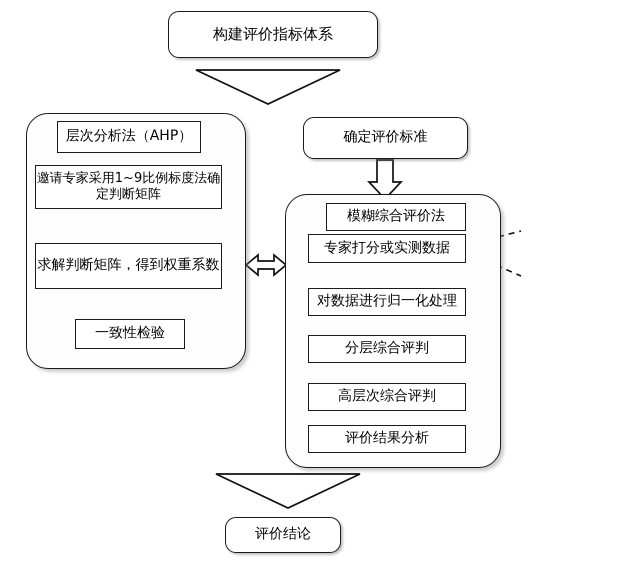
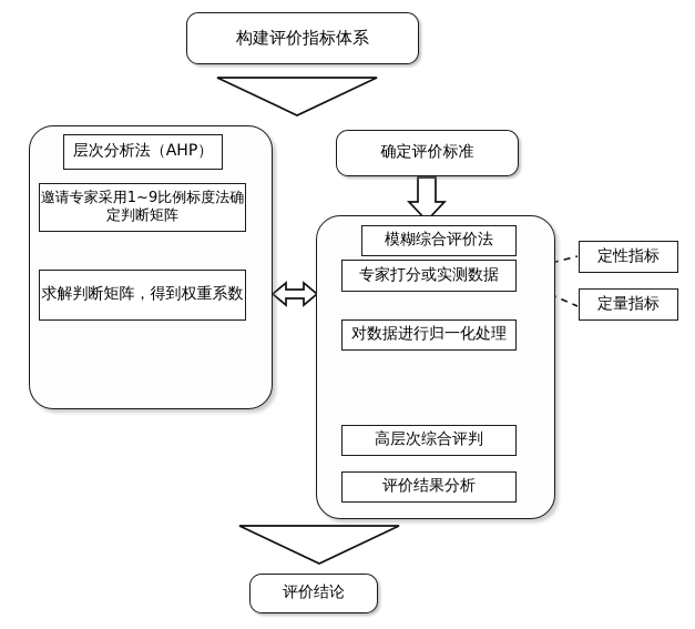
  构建评价指标体系
  层次分析法（AHP）
  邀请专家采用1~9比例标度法确
  定判断矩阵
  求解判断矩阵，得到权重系数
- 一致性检验
  确定评价标准
  模糊综合评价法
  专家打分或实测数据
  对数据进行归一化处理
- 分层综合评判
  高层次综合评判
  评价结果分析
+ 定性指标
+ 定量指标
  评价结论
